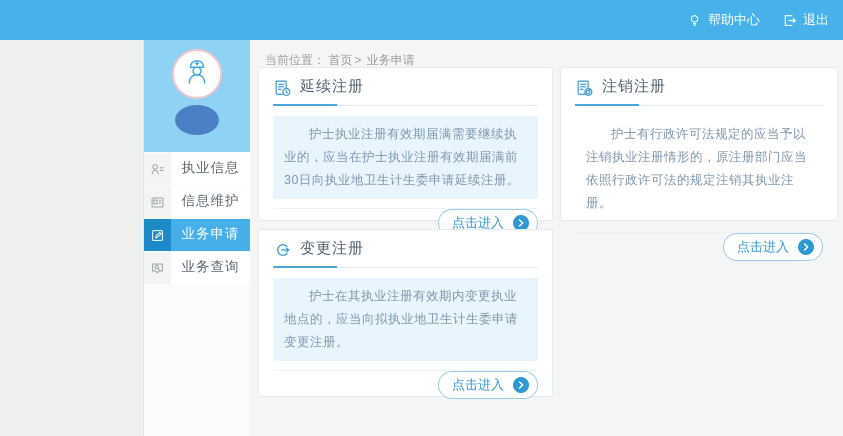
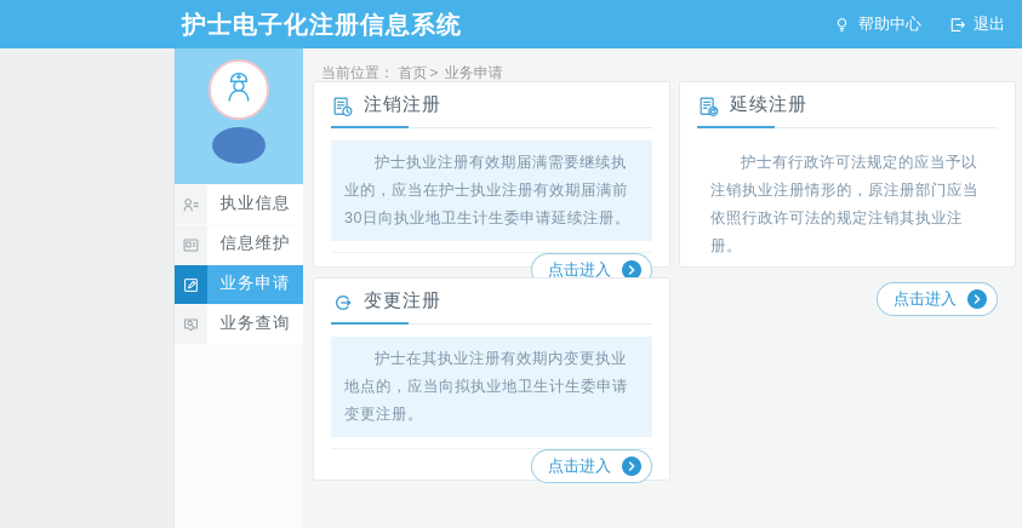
+ 护士电子化注册信息系统
  帮助中心
  退出
  执业信息
  信息维护
  业务申请
  业务查询
  当前位置： 首页 > 业务申请
- 延续注册
+ 注销注册
  护士执业注册有效期届满需要继续执业的，应当在护士执业注册有效期届满前30日向执业地卫生计生委申请延续注册。
  点击进入
- 注销注册
+ 延续注册
  护士有行政许可法规定的应当予以注销执业注册情形的，原注册部门应当依照行政许可法的规定注销其执业注册。
  点击进入
  变更注册
  护士在其执业注册有效期内变更执业地点的，应当向拟执业地卫生计生委申请变更注册。
  点击进入
